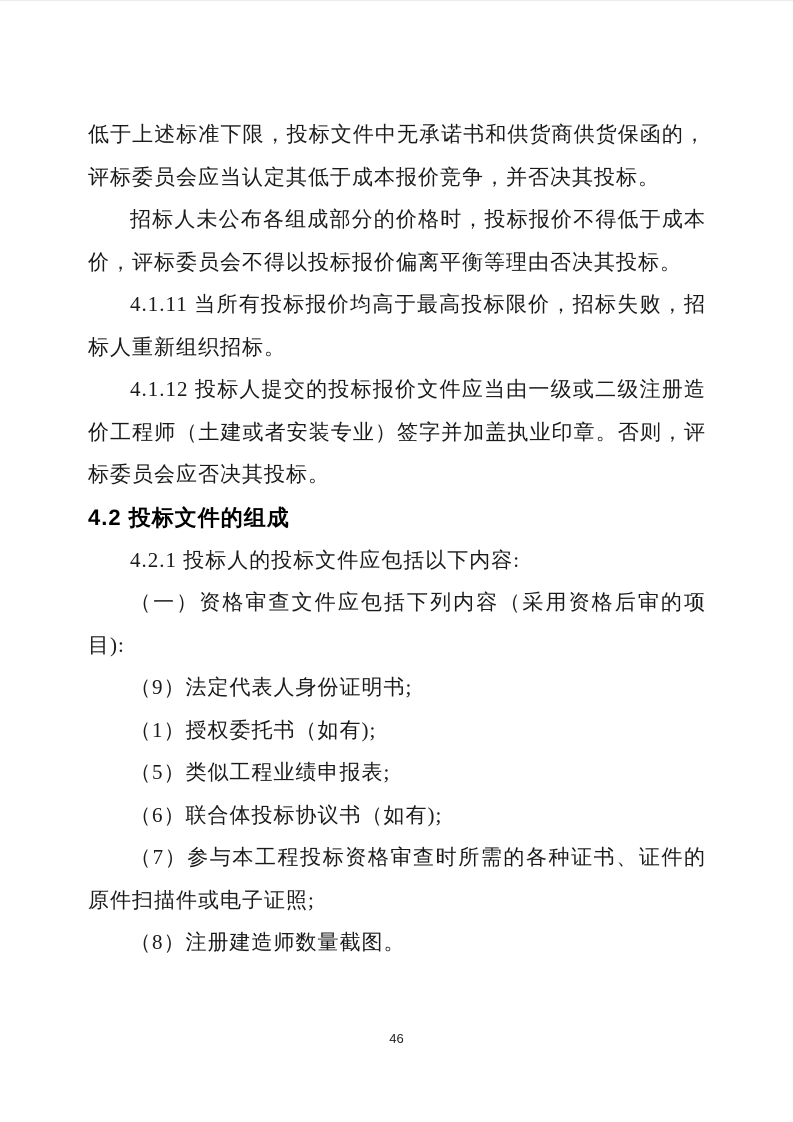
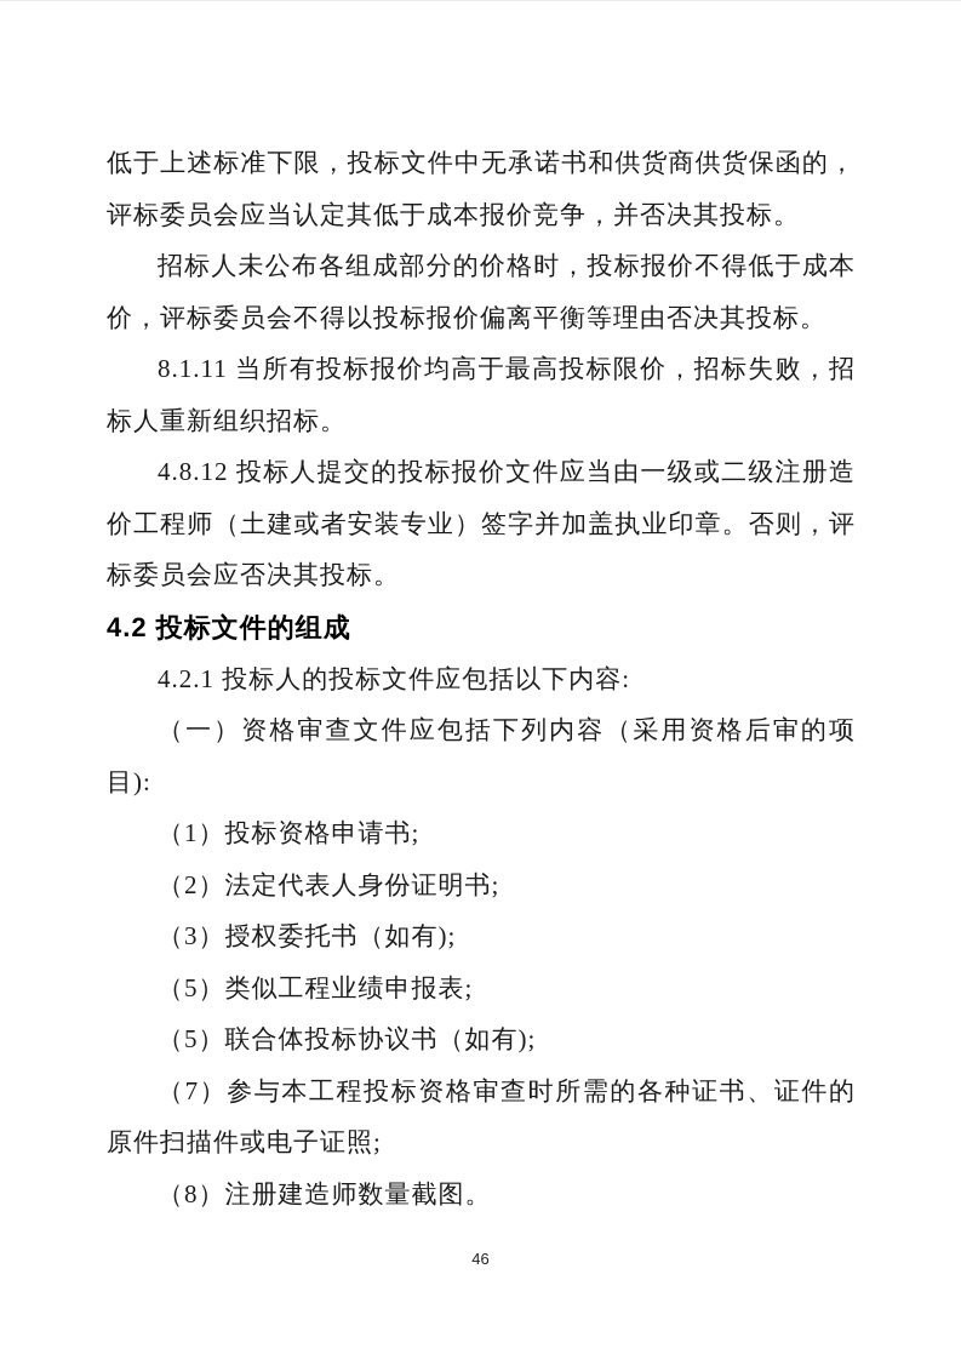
  低于上述标准下限，投标文件中无承诺书和供货商供货保函的，评标委员会应当认定其低于成本报价竞争，并否决其投标。
  招标人未公布各组成部分的价格时，投标报价不得低于成本价，评标委员会不得以投标报价偏离平衡等理由否决其投标。
- 4.1.11 当所有投标报价均高于最高投标限价，招标失败，招标人重新组织招标。
+ 8.1.11 当所有投标报价均高于最高投标限价，招标失败，招标人重新组织招标。
- 4.1.12 投标人提交的投标报价文件应当由一级或二级注册造价工程师（土建或者安装专业）签字并加盖执业印章。否则，评标委员会应否决其投标。
+ 4.8.12 投标人提交的投标报价文件应当由一级或二级注册造价工程师（土建或者安装专业）签字并加盖执业印章。否则，评标委员会应否决其投标。
  4.2 投标文件的组成
  4.2.1 投标人的投标文件应包括以下内容:
  （一）资格审查文件应包括下列内容（采用资格后审的项目):
+ （1）投标资格申请书;
- （9）法定代表人身份证明书;
+ （2）法定代表人身份证明书;
- （1）授权委托书（如有);
+ （3）授权委托书（如有);
  （5）类似工程业绩申报表;
- （6）联合体投标协议书（如有);
+ （5）联合体投标协议书（如有);
  （7）参与本工程投标资格审查时所需的各种证书、证件的原件扫描件或电子证照;
  （8）注册建造师数量截图。
  46
